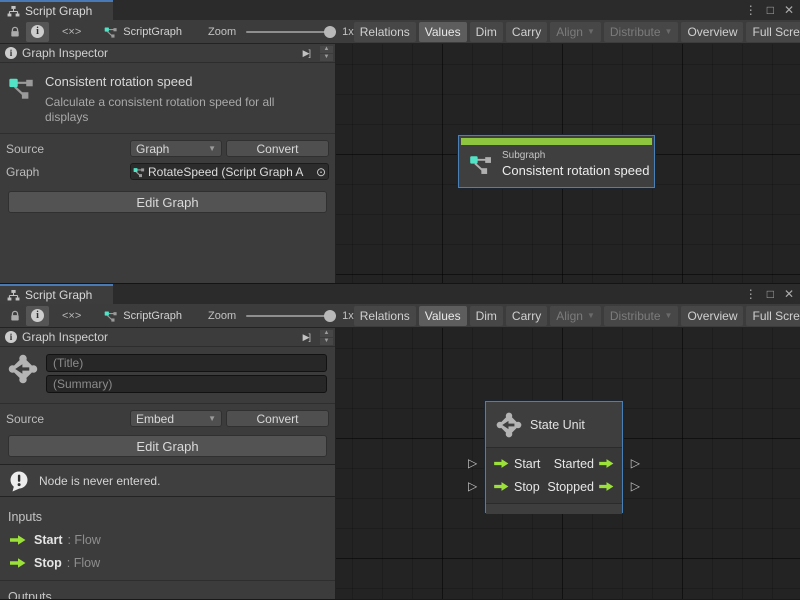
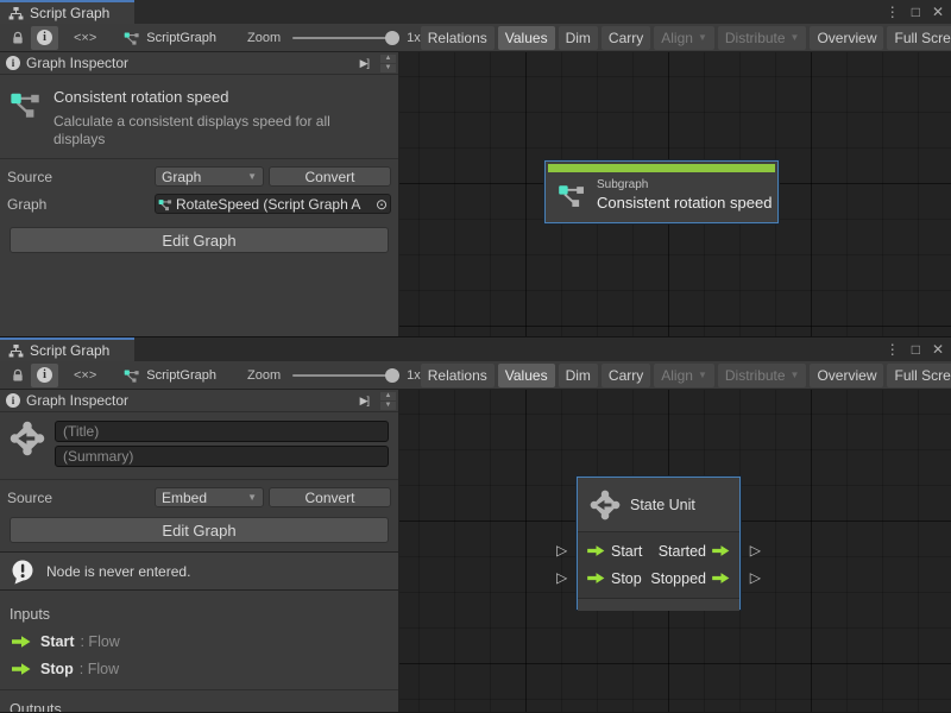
  Script Graph
  ⋮
  □
  ✕
  i
  <×>
  ScriptGraph
  Zoom
  1x
  Relations
  Values
  Dim
  Carry
  Align
  ▼
  Distribute
  ▼
  Overview
  Full Scre
  i
  Graph Inspector
  ▶]
  Consistent rotation speed
- Calculate a consistent rotation speed for all displays
+ Calculate a consistent displays speed for all displays
  Source
  Graph
  ▼
  Convert
  Graph
  RotateSpeed (Script Graph A
  ⊙
  Edit Graph
  Subgraph
  Consistent rotation speed
  Script Graph
  ⋮
  □
  ✕
  i
  <×>
  ScriptGraph
  Zoom
  1x
  Relations
  Values
  Dim
  Carry
  Align
  ▼
  Distribute
  ▼
  Overview
  Full Scre
  i
  Graph Inspector
  ▶]
  (Title)
  (Summary)
  Source
  Embed
  ▼
  Convert
  Edit Graph
  Node is never entered.
  Inputs
  Start
  : Flow
  Stop
  : Flow
  Outputs
  State Unit
  Start
  Started
  Stop
  Stopped
  ▷
  ▷
  ▷
  ▷
